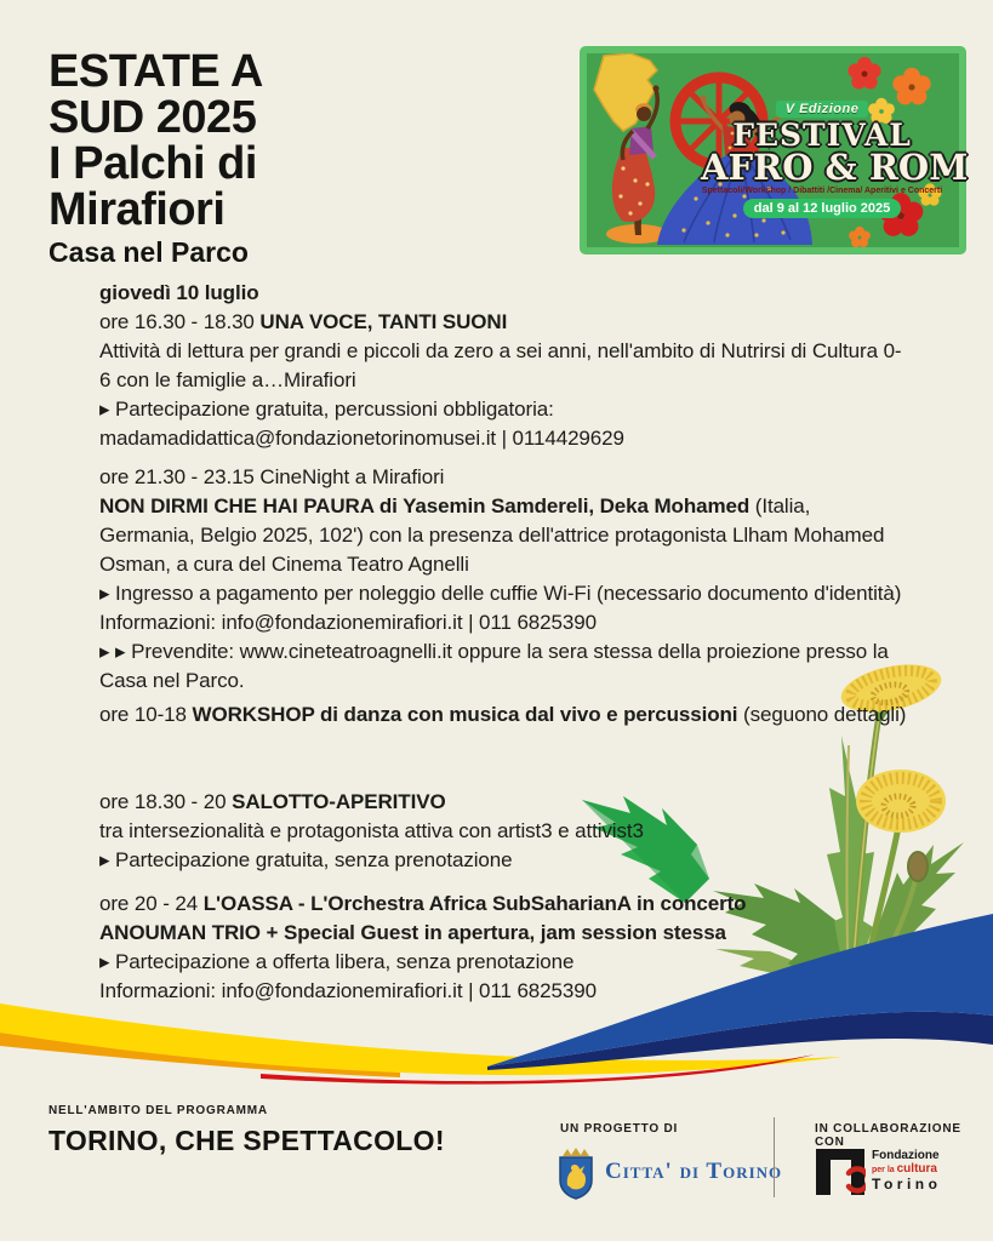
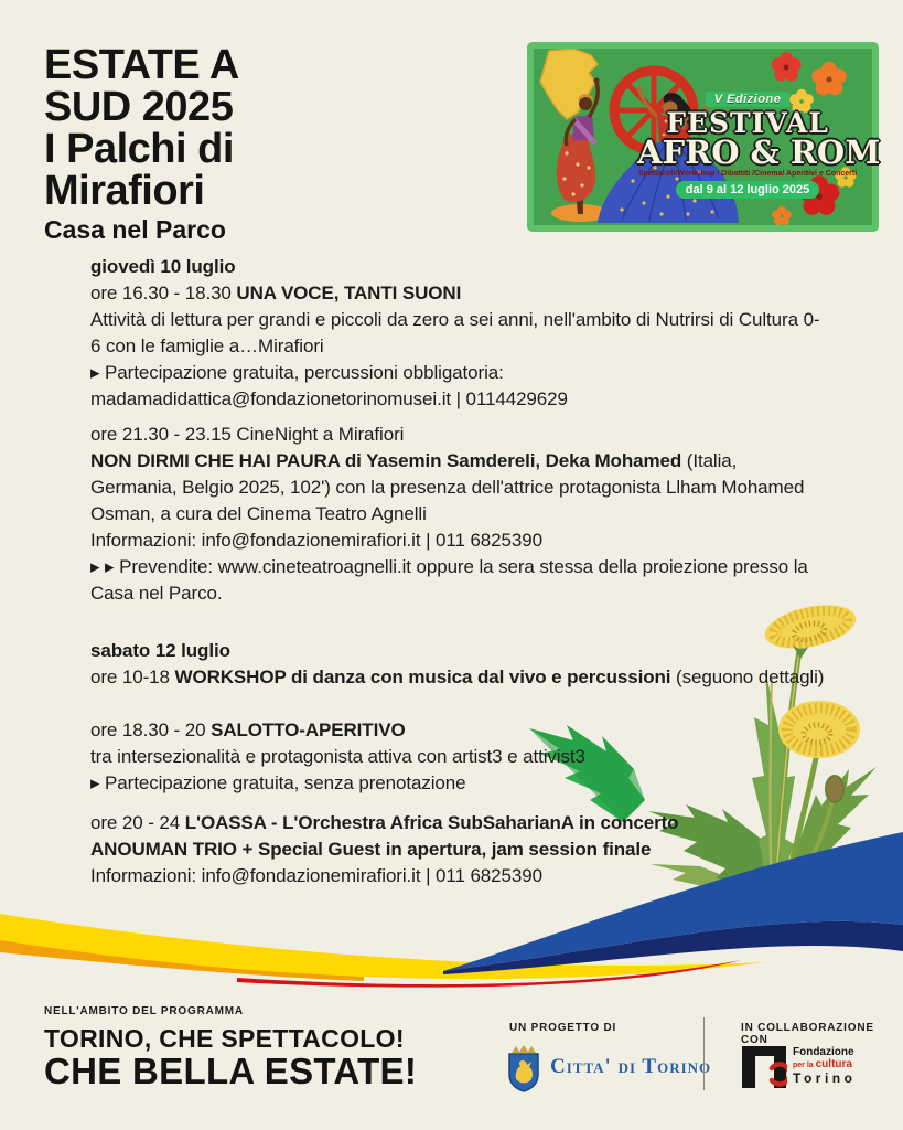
  ESTATE A
  SUD 2025
  I Palchi di
  Mirafiori
  Casa nel Parco
  V Edizione
  FESTIVAL
  AFRO & ROM
  dal 9 al 12 luglio 2025
  giovedì 10 luglio
  ore 16.30 - 18.30 UNA VOCE, TANTI SUONI
  Attività di lettura per grandi e piccoli da zero a sei anni, nell'ambito di Nutrirsi di Cultura 0-6 con le famiglie a…Mirafiori
  ▸ Partecipazione gratuita, percussioni obbligatoria:
  madamadidattica@fondazionetorinomusei.it | 0114429629
  ore 21.30 - 23.15 CineNight a Mirafiori
  NON DIRMI CHE HAI PAURA di Yasemin Samdereli, Deka Mohamed (Italia, Germania, Belgio 2025, 102') con la presenza dell'attrice protagonista Llham Mohamed Osman, a cura del Cinema Teatro Agnelli
- ▸ Ingresso a pagamento per noleggio delle cuffie Wi-Fi (necessario documento d'identità)
  Informazioni: info@fondazionemirafiori.it | 011 6825390
  ▸ ▸ Prevendite: www.cineteatroagnelli.it oppure la sera stessa della proiezione presso la Casa nel Parco.
+ sabato 12 luglio
  ore 10-18 WORKSHOP di danza con musica dal vivo e percussioni (seguono dettagli)
  ore 18.30 - 20 SALOTTO-APERITIVO
  tra intersezionalità e protagonista attiva con artist3 e attivist3
  ▸ Partecipazione gratuita, senza prenotazione
  ore 20 - 24 L'OASSA - L'Orchestra Africa SubSaharianA in concerto
- ANOUMAN TRIO + Special Guest in apertura, jam session stessa
+ ANOUMAN TRIO + Special Guest in apertura, jam session finale
- ▸ Partecipazione a offerta libera, senza prenotazione
  Informazioni: info@fondazionemirafiori.it | 011 6825390
  NELL'AMBITO DEL PROGRAMMA
  TORINO, CHE SPETTACOLO!
+ CHE BELLA ESTATE!
  UN PROGETTO DI
  Citta' di Torino
  IN COLLABORAZIONE CON
  Fondazione
  Torino
